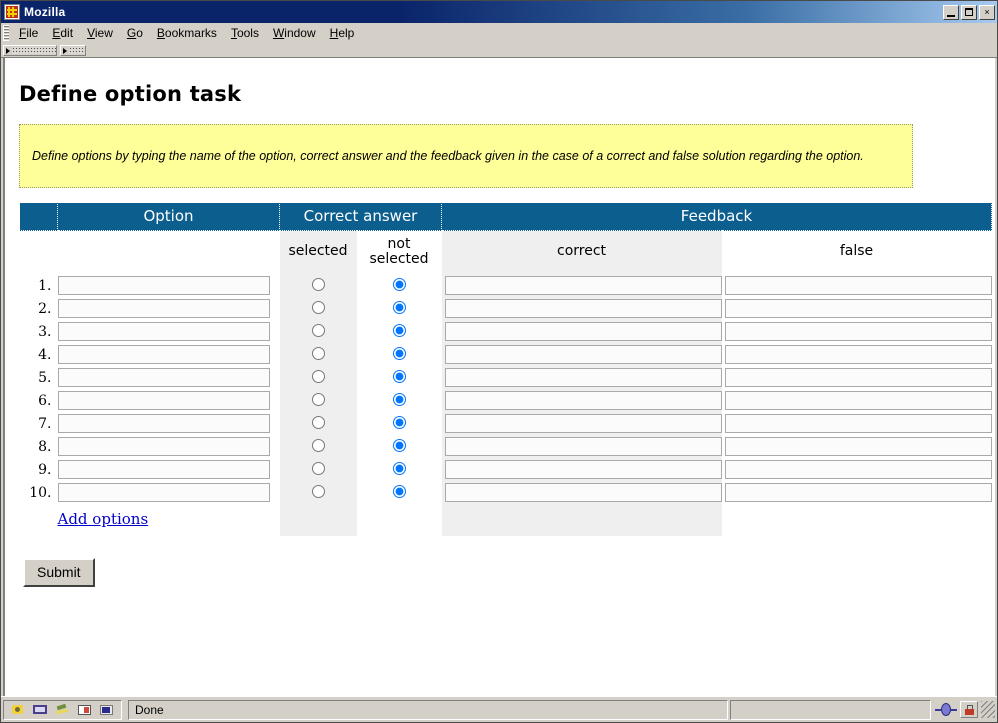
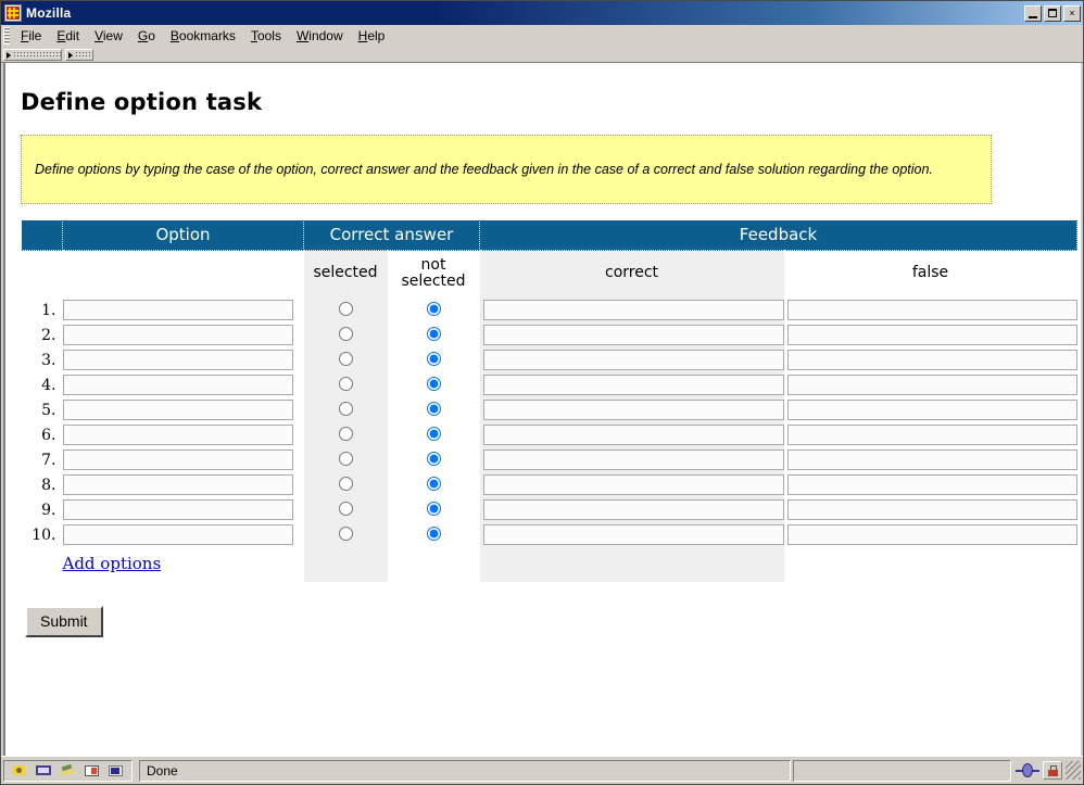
  Mozilla
  ×
  File
  Edit
  View
  Go
  Bookmarks
  Tools
  Window
  Help
  Define option task
- Define options by typing the name of the option, correct answer and the feedback given in the case of a correct and false solution regarding the option.
+ Define options by typing the case of the option, correct answer and the feedback given in the case of a correct and false solution regarding the option.
  	Option	Correct answer	Feedback
  		selected	not selected	correct	false
  1.
  2.
  3.
  4.
  5.
  6.
  7.
  8.
  9.
  10.
  	Add options
  Submit
  Done
